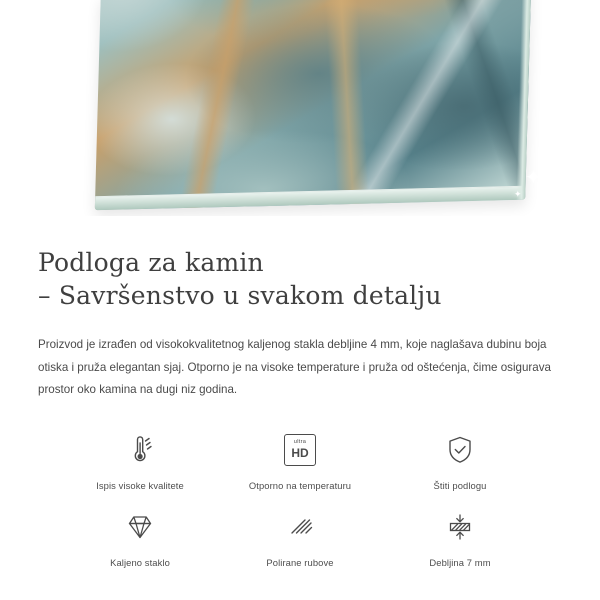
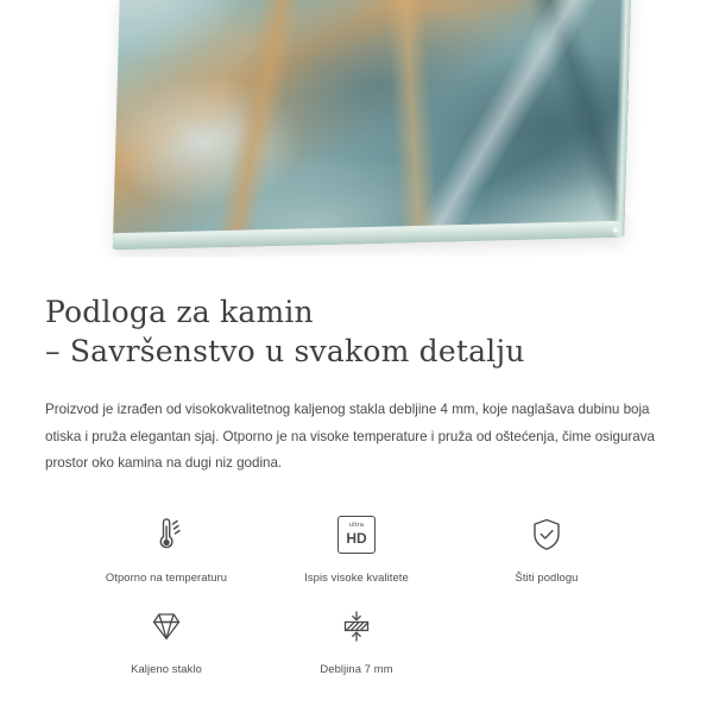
  ✦
  ✦
  Podloga za kamin
  – Savršenstvo u svakom detalju
  Proizvod je izrađen od visokokvalitetnog kaljenog stakla debljine 4 mm, koje naglašava dubinu boja otiska i pruža elegantan sjaj. Otporno je na visoke temperature i pruža od oštećenja, čime osigurava prostor oko kamina na dugi niz godina.
- Ispis visoke kvalitete
+ Otporno na temperaturu
  HD
- Otporno na temperaturu
+ Ispis visoke kvalitete
  Štiti podlogu
  Kaljeno staklo
- Polirane rubove
  Debljina 7 mm
